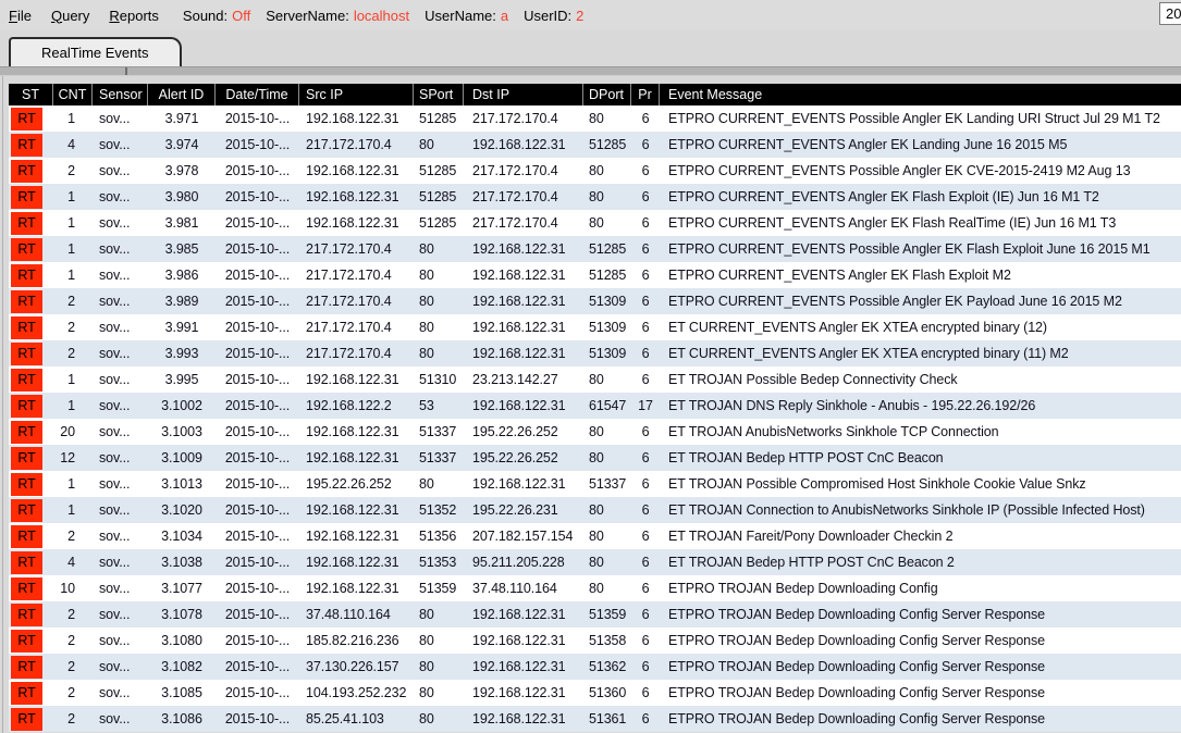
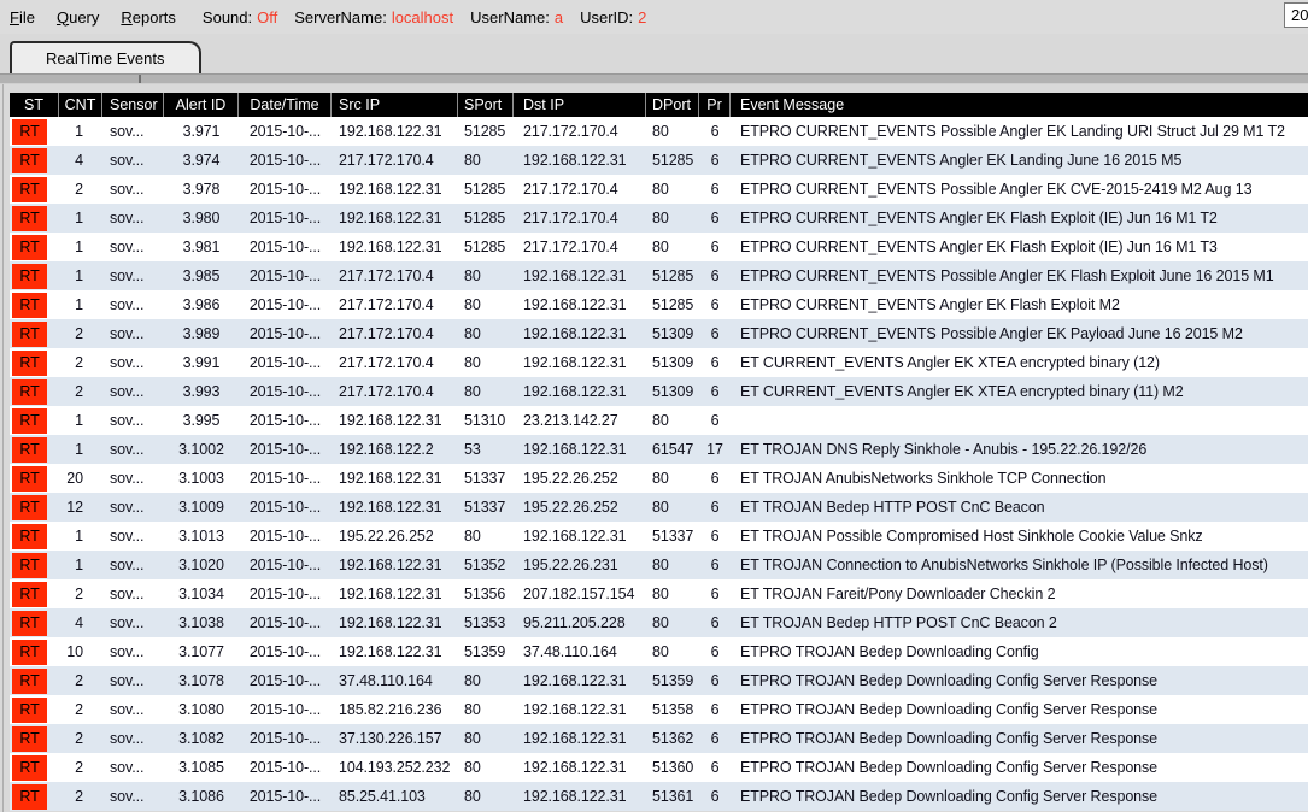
  File
  Query
  Reports
  Sound: Off
  ServerName: localhost
  UserName: a
  UserID: 2
  20
  RealTime Events
  ST
  CNT
  Sensor
  Alert ID
  Date/Time
  Src IP
  SPort
  Dst IP
  DPort
  Pr
  Event Message
  RT
  1
  sov...
  3.971
  2015-10-...
  192.168.122.31
  51285
  217.172.170.4
  80
  6
  ETPRO CURRENT_EVENTS Possible Angler EK Landing URI Struct Jul 29 M1 T2
  RT
  4
  sov...
  3.974
  2015-10-...
  217.172.170.4
  80
  192.168.122.31
  51285
  6
  ETPRO CURRENT_EVENTS Angler EK Landing June 16 2015 M5
  RT
  2
  sov...
  3.978
  2015-10-...
  192.168.122.31
  51285
  217.172.170.4
  80
  6
  ETPRO CURRENT_EVENTS Possible Angler EK CVE-2015-2419 M2 Aug 13
  RT
  1
  sov...
  3.980
  2015-10-...
  192.168.122.31
  51285
  217.172.170.4
  80
  6
  ETPRO CURRENT_EVENTS Angler EK Flash Exploit (IE) Jun 16 M1 T2
  RT
  1
  sov...
  3.981
  2015-10-...
  192.168.122.31
  51285
  217.172.170.4
  80
  6
- ETPRO CURRENT_EVENTS Angler EK Flash RealTime (IE) Jun 16 M1 T3
+ ETPRO CURRENT_EVENTS Angler EK Flash Exploit (IE) Jun 16 M1 T3
  RT
  1
  sov...
  3.985
  2015-10-...
  217.172.170.4
  80
  192.168.122.31
  51285
  6
  ETPRO CURRENT_EVENTS Possible Angler EK Flash Exploit June 16 2015 M1
  RT
  1
  sov...
  3.986
  2015-10-...
  217.172.170.4
  80
  192.168.122.31
  51285
  6
  ETPRO CURRENT_EVENTS Angler EK Flash Exploit M2
  RT
  2
  sov...
  3.989
  2015-10-...
  217.172.170.4
  80
  192.168.122.31
  51309
  6
  ETPRO CURRENT_EVENTS Possible Angler EK Payload June 16 2015 M2
  RT
  2
  sov...
  3.991
  2015-10-...
  217.172.170.4
  80
  192.168.122.31
  51309
  6
  ET CURRENT_EVENTS Angler EK XTEA encrypted binary (12)
  RT
  2
  sov...
  3.993
  2015-10-...
  217.172.170.4
  80
  192.168.122.31
  51309
  6
  ET CURRENT_EVENTS Angler EK XTEA encrypted binary (11) M2
  RT
  1
  sov...
  3.995
  2015-10-...
  192.168.122.31
  51310
  23.213.142.27
  80
  6
- ET TROJAN Possible Bedep Connectivity Check
  RT
  1
  sov...
  3.1002
  2015-10-...
  192.168.122.2
  53
  192.168.122.31
  61547
  17
  ET TROJAN DNS Reply Sinkhole - Anubis - 195.22.26.192/26
  RT
  20
  sov...
  3.1003
  2015-10-...
  192.168.122.31
  51337
  195.22.26.252
  80
  6
  ET TROJAN AnubisNetworks Sinkhole TCP Connection
  RT
  12
  sov...
  3.1009
  2015-10-...
  192.168.122.31
  51337
  195.22.26.252
  80
  6
  ET TROJAN Bedep HTTP POST CnC Beacon
  RT
  1
  sov...
  3.1013
  2015-10-...
  195.22.26.252
  80
  192.168.122.31
  51337
  6
  ET TROJAN Possible Compromised Host Sinkhole Cookie Value Snkz
  RT
  1
  sov...
  3.1020
  2015-10-...
  192.168.122.31
  51352
  195.22.26.231
  80
  6
  ET TROJAN Connection to AnubisNetworks Sinkhole IP (Possible Infected Host)
  RT
  2
  sov...
  3.1034
  2015-10-...
  192.168.122.31
  51356
  207.182.157.154
  80
  6
  ET TROJAN Fareit/Pony Downloader Checkin 2
  RT
  4
  sov...
  3.1038
  2015-10-...
  192.168.122.31
  51353
  95.211.205.228
  80
  6
  ET TROJAN Bedep HTTP POST CnC Beacon 2
  RT
  10
  sov...
  3.1077
  2015-10-...
  192.168.122.31
  51359
  37.48.110.164
  80
  6
  ETPRO TROJAN Bedep Downloading Config
  RT
  2
  sov...
  3.1078
  2015-10-...
  37.48.110.164
  80
  192.168.122.31
  51359
  6
  ETPRO TROJAN Bedep Downloading Config Server Response
  RT
  2
  sov...
  3.1080
  2015-10-...
  185.82.216.236
  80
  192.168.122.31
  51358
  6
  ETPRO TROJAN Bedep Downloading Config Server Response
  RT
  2
  sov...
  3.1082
  2015-10-...
  37.130.226.157
  80
  192.168.122.31
  51362
  6
  ETPRO TROJAN Bedep Downloading Config Server Response
  RT
  2
  sov...
  3.1085
  2015-10-...
  104.193.252.232
  80
  192.168.122.31
  51360
  6
  ETPRO TROJAN Bedep Downloading Config Server Response
  RT
  2
  sov...
  3.1086
  2015-10-...
  85.25.41.103
  80
  192.168.122.31
  51361
  6
  ETPRO TROJAN Bedep Downloading Config Server Response
